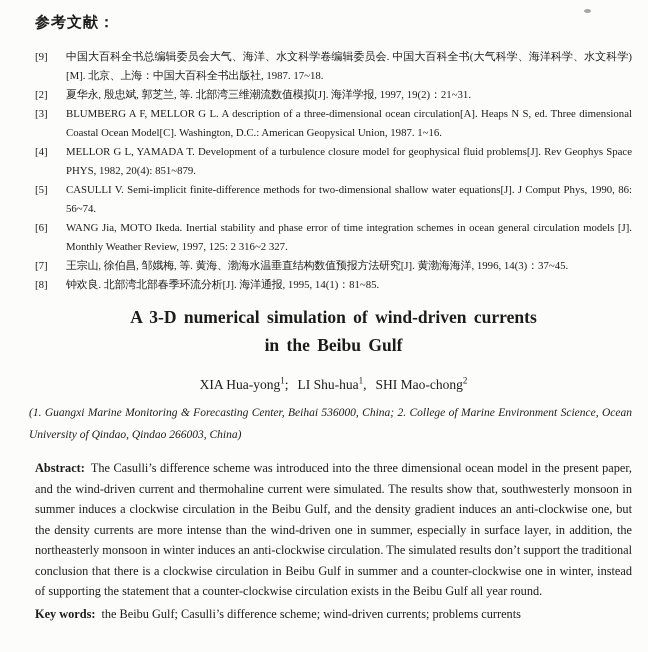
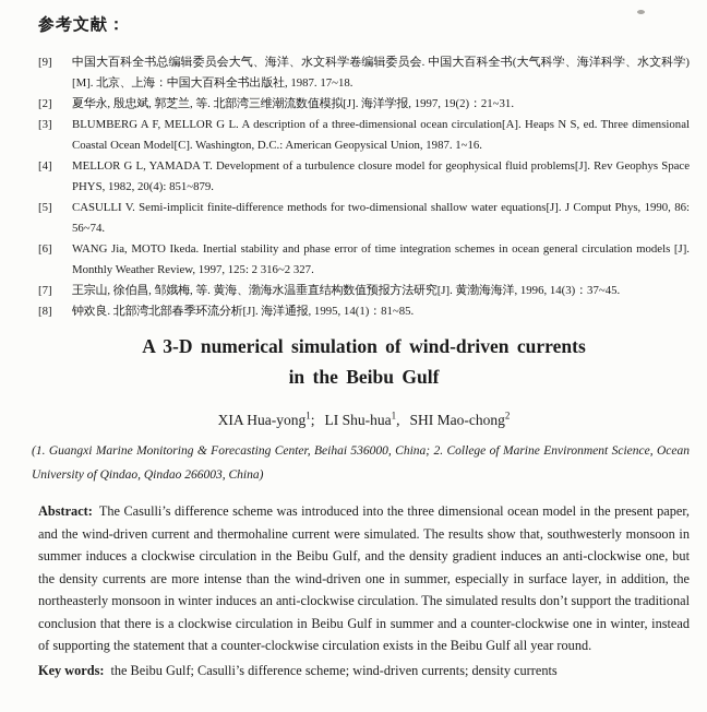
  参考文献：
  [9]
  中国大百科全书总编辑委员会大气、海洋、水文科学卷编辑委员会. 中国大百科全书(大气科学、海洋科学、水文科学)[M]. 北京、上海：中国大百科全书出版社, 1987. 17~18.
  [2]
  夏华永, 殷忠斌, 郭芝兰, 等. 北部湾三维潮流数值模拟[J]. 海洋学报, 1997, 19(2)：21~31.
  [3]
  BLUMBERG A F, MELLOR G L. A description of a three-dimensional ocean circulation[A]. Heaps N S, ed. Three dimensional Coastal Ocean Model[C]. Washington, D.C.: American Geopysical Union, 1987. 1~16.
  [4]
  MELLOR G L, YAMADA T. Development of a turbulence closure model for geophysical fluid problems[J]. Rev Geophys Space PHYS, 1982, 20(4): 851~879.
  [5]
  CASULLI V. Semi-implicit finite-difference methods for two-dimensional shallow water equations[J]. J Comput Phys, 1990, 86: 56~74.
  [6]
  WANG Jia, MOTO Ikeda. Inertial stability and phase error of time integration schemes in ocean general circulation models [J]. Monthly Weather Review, 1997, 125: 2 316~2 327.
  [7]
  王宗山, 徐伯昌, 邹娥梅, 等. 黄海、渤海水温垂直结构数值预报方法研究[J]. 黄渤海海洋, 1996, 14(3)：37~45.
  [8]
  钟欢良. 北部湾北部春季环流分析[J]. 海洋通报, 1995, 14(1)：81~85.
  A 3-D numerical simulation of wind-driven currents
  in the Beibu Gulf
  XIA Hua-yong1; LI Shu-hua1, SHI Mao-chong2
  (1. Guangxi Marine Monitoring & Forecasting Center, Beihai 536000, China; 2. College of Marine Environment Science, Ocean University of Qindao, Qindao 266003, China)
  Abstract: The Casulli’s difference scheme was introduced into the three dimensional ocean model in the present paper, and the wind-driven current and thermohaline current were simulated. The results show that, southwesterly monsoon in summer induces a clockwise circulation in the Beibu Gulf, and the density gradient induces an anti-clockwise one, but the density currents are more intense than the wind-driven one in summer, especially in surface layer, in addition, the northeasterly monsoon in winter induces an anti-clockwise circulation. The simulated results don’t support the traditional conclusion that there is a clockwise circulation in Beibu Gulf in summer and a counter-clockwise one in winter, instead of supporting the statement that a counter-clockwise circulation exists in the Beibu Gulf all year round.
- Key words: the Beibu Gulf; Casulli’s difference scheme; wind-driven currents; problems currents
+ Key words: the Beibu Gulf; Casulli’s difference scheme; wind-driven currents; density currents
